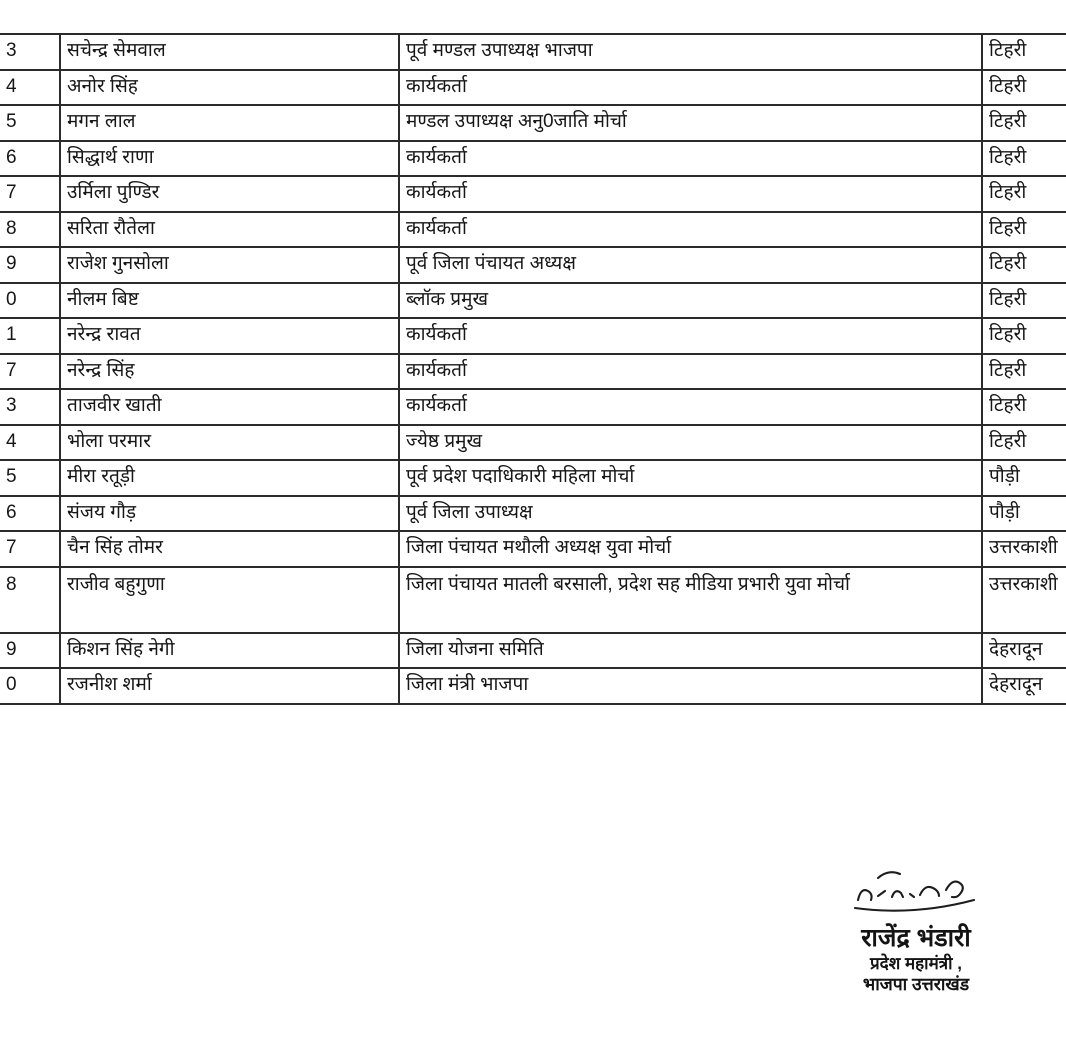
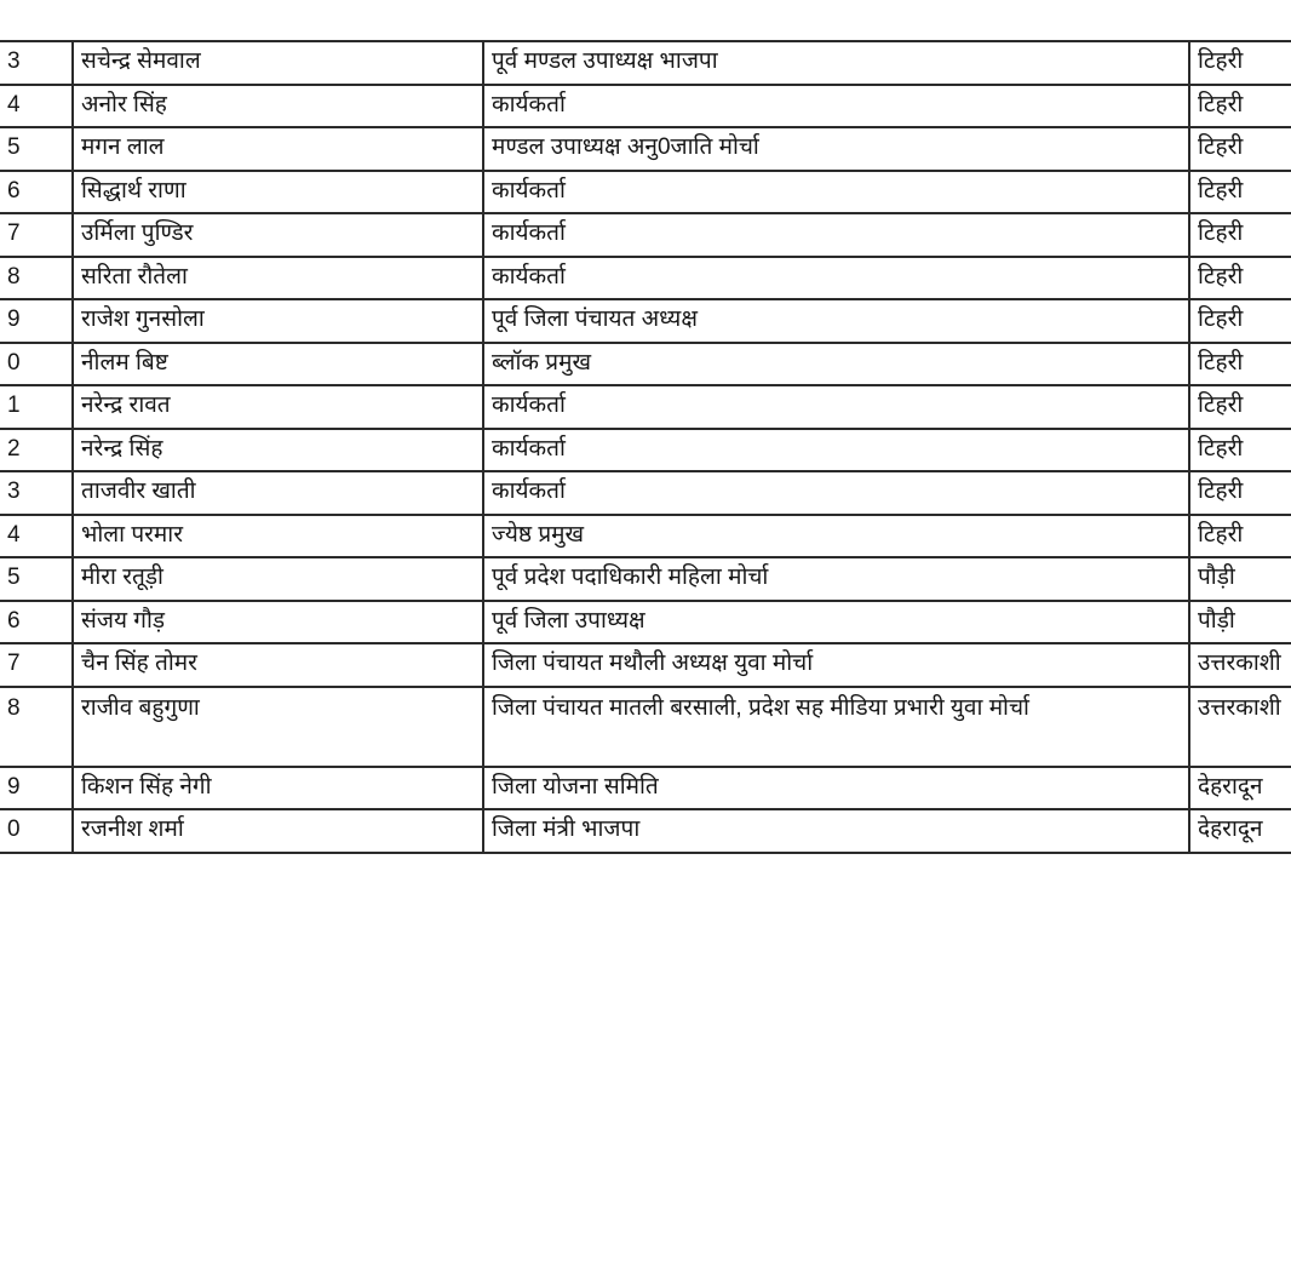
  3	सचेन्द्र सेमवाल	पूर्व मण्डल उपाध्यक्ष भाजपा	टिहरी
  4	अनोर सिंह	कार्यकर्ता	टिहरी
  5	मगन लाल	मण्डल उपाध्यक्ष अनु0जाति मोर्चा	टिहरी
  6	सिद्धार्थ राणा	कार्यकर्ता	टिहरी
  7	उर्मिला पुण्डिर	कार्यकर्ता	टिहरी
  8	सरिता रौतेला	कार्यकर्ता	टिहरी
  9	राजेश गुनसोला	पूर्व जिला पंचायत अध्यक्ष	टिहरी
  0	नीलम बिष्ट	ब्लॉक प्रमुख	टिहरी
  1	नरेन्द्र रावत	कार्यकर्ता	टिहरी
- 7	नरेन्द्र सिंह	कार्यकर्ता	टिहरी
+ 2	नरेन्द्र सिंह	कार्यकर्ता	टिहरी
  3	ताजवीर खाती	कार्यकर्ता	टिहरी
  4	भोला परमार	ज्येष्ठ प्रमुख	टिहरी
  5	मीरा रतूड़ी	पूर्व प्रदेश पदाधिकारी महिला मोर्चा	पौड़ी
  6	संजय गौड़	पूर्व जिला उपाध्यक्ष	पौड़ी
  7	चैन सिंह तोमर	जिला पंचायत मथौली अध्यक्ष युवा मोर्चा	उत्तरकाशी
  8	राजीव बहुगुणा	जिला पंचायत मातली बरसाली, प्रदेश सह मीडिया प्रभारी युवा मोर्चा	उत्तरकाशी
  9	किशन सिंह नेगी	जिला योजना समिति	देहरादून
  0	रजनीश शर्मा	जिला मंत्री भाजपा	देहरादून
- राजेंद्र भंडारी
- प्रदेश महामंत्री ,
- भाजपा उत्तराखंड
